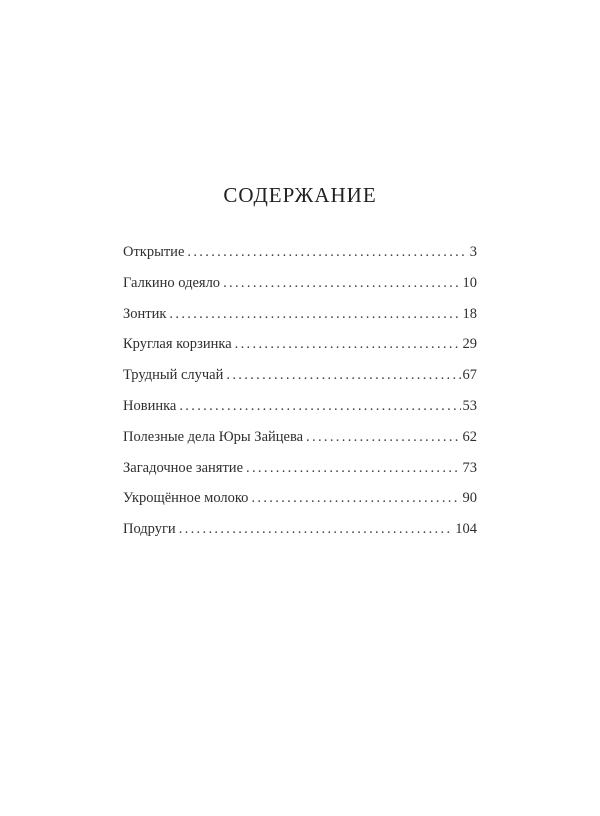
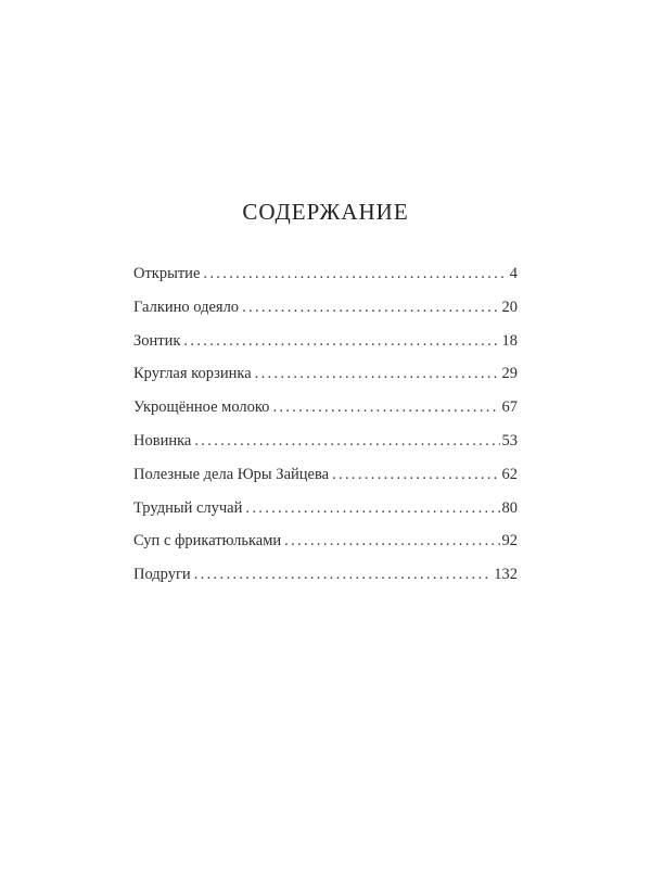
  СОДЕРЖАНИЕ
  Открытие
- 3
+ 4
  Галкино одеяло
- 10
+ 20
  Зонтик
  18
  Круглая корзинка
  29
- Трудный случай
+ Укрощённое молоко
  67
  Новинка
  53
  Полезные дела Юры Зайцева
  62
- Загадочное занятие
- 73
- Укрощённое молоко
+ Трудный случай
- 90
+ 80
+ Суп с фрикатюльками
+ 92
  Подруги
- 104
+ 132
